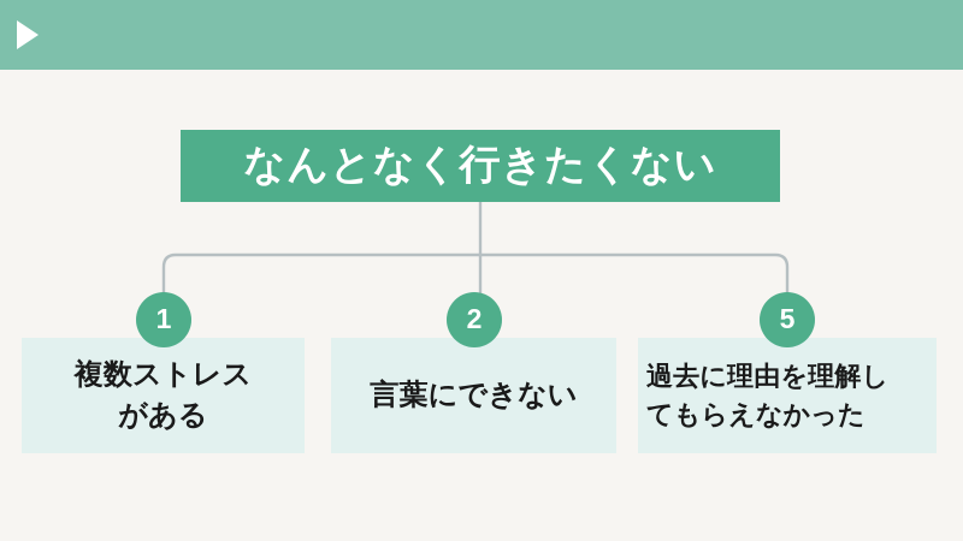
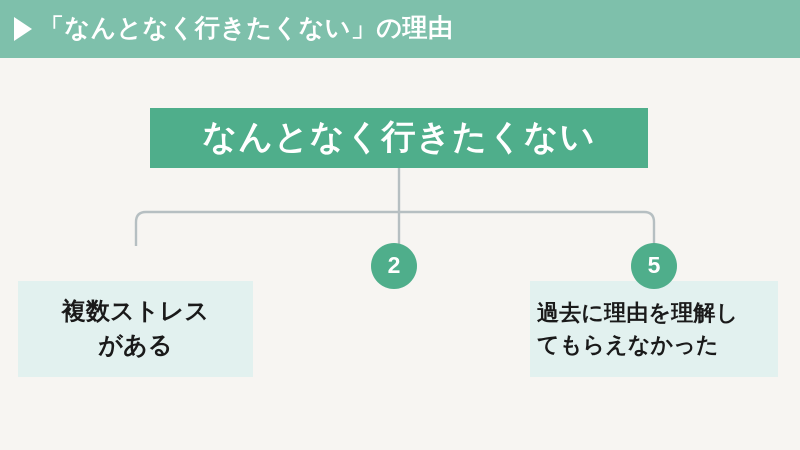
+ 「なんとなく行きたくない」の理由
  なんとなく行きたくない
  複数ストレス
  がある
- 1
- 言葉にできない
  2
  過去に理由を理解し
  てもらえなかった
  5
